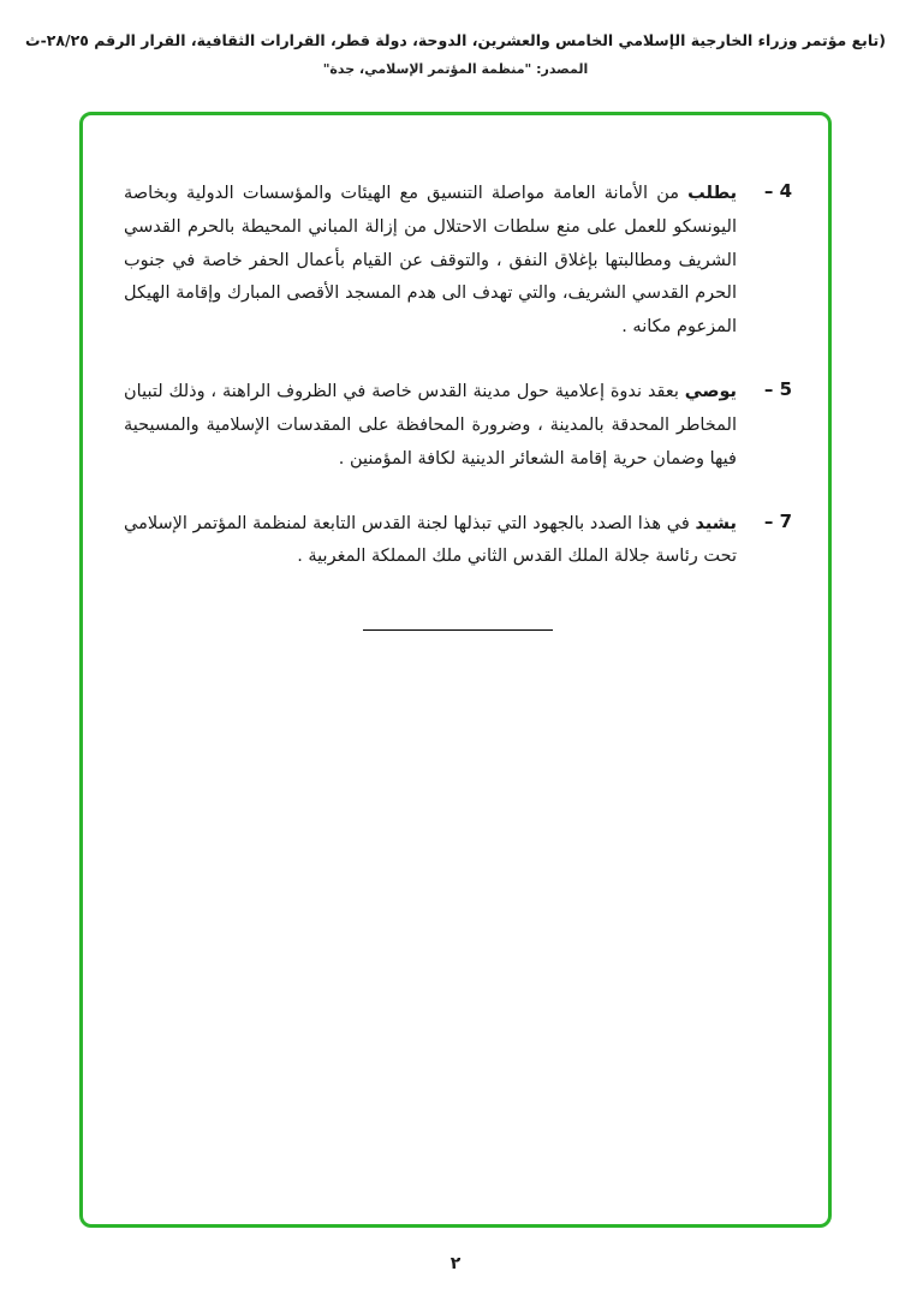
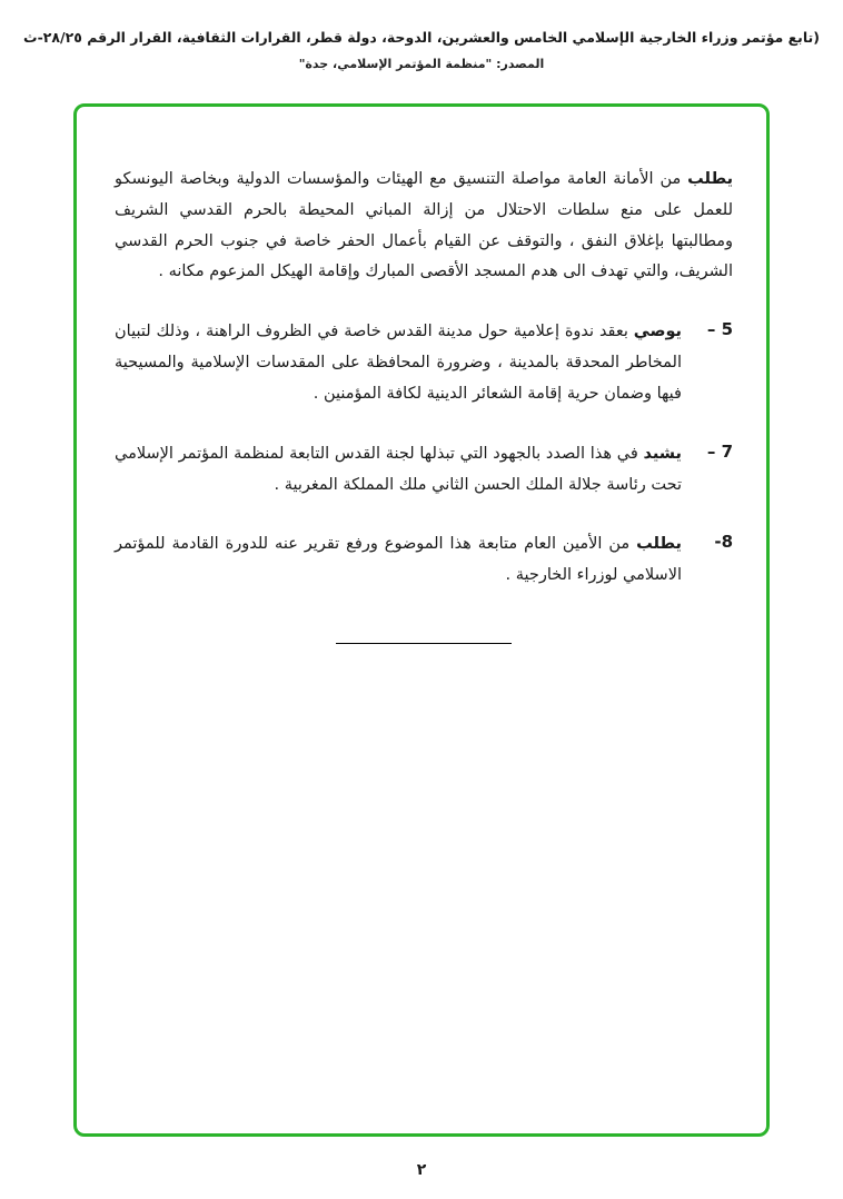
  (تابع مؤتمر وزراء الخارجية الإسلامي الخامس والعشرين، الدوحة، دولة قطر، القرارات الثقافية، القرار الرقم ٢٨/٢٥-ث
  المصدر: "منظمة المؤتمر الإسلامي، جدة"
- 4 –
  يطلب من الأمانة العامة مواصلة التنسيق مع الهيئات والمؤسسات الدولية وبخاصة اليونسكو للعمل على منع سلطات الاحتلال من إزالة المباني المحيطة بالحرم القدسي الشريف ومطالبتها بإغلاق النفق ، والتوقف عن القيام بأعمال الحفر خاصة في جنوب الحرم القدسي الشريف، والتي تهدف الى هدم المسجد الأقصى المبارك وإقامة الهيكل المزعوم مكانه .
  5 –
  يوصي بعقد ندوة إعلامية حول مدينة القدس خاصة في الظروف الراهنة ، وذلك لتبيان المخاطر المحدقة بالمدينة ، وضرورة المحافظة على المقدسات الإسلامية والمسيحية فيها وضمان حرية إقامة الشعائر الدينية لكافة المؤمنين .
  7 –
- يشيد في هذا الصدد بالجهود التي تبذلها لجنة القدس التابعة لمنظمة المؤتمر الإسلامي تحت رئاسة جلالة الملك القدس الثاني ملك المملكة المغربية .
+ يشيد في هذا الصدد بالجهود التي تبذلها لجنة القدس التابعة لمنظمة المؤتمر الإسلامي تحت رئاسة جلالة الملك الحسن الثاني ملك المملكة المغربية .
+ 8-
+ يطلب من الأمين العام متابعة هذا الموضوع ورفع تقرير عنه للدورة القادمة للمؤتمر الاسلامي لوزراء الخارجية .
  ٢
